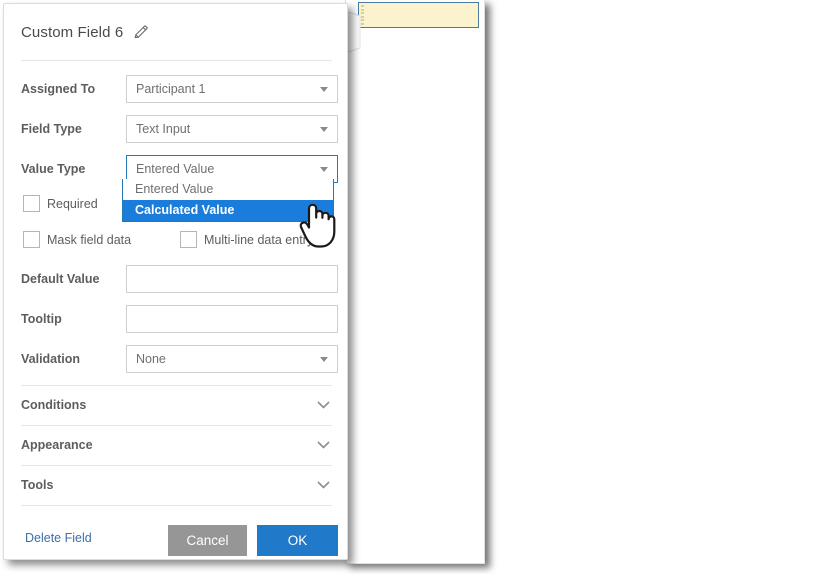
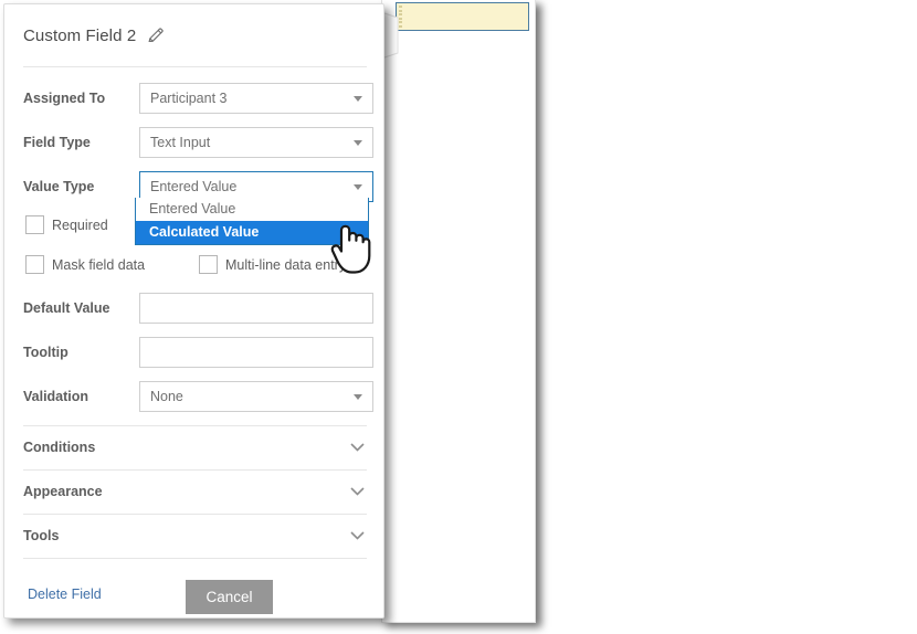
- Custom Field 6
+ Custom Field 2
  Assigned To
- Participant 1
+ Participant 3
  Field Type
  Text Input
  Value Type
  Entered Value
  Required
  Mask field data
  Multi-line data entr
  Default Value
  Tooltip
  Validation
  None
  Conditions
  Appearance
  Tools
  Delete Field
  Cancel
- OK
  Entered Value
  Calculated Value
